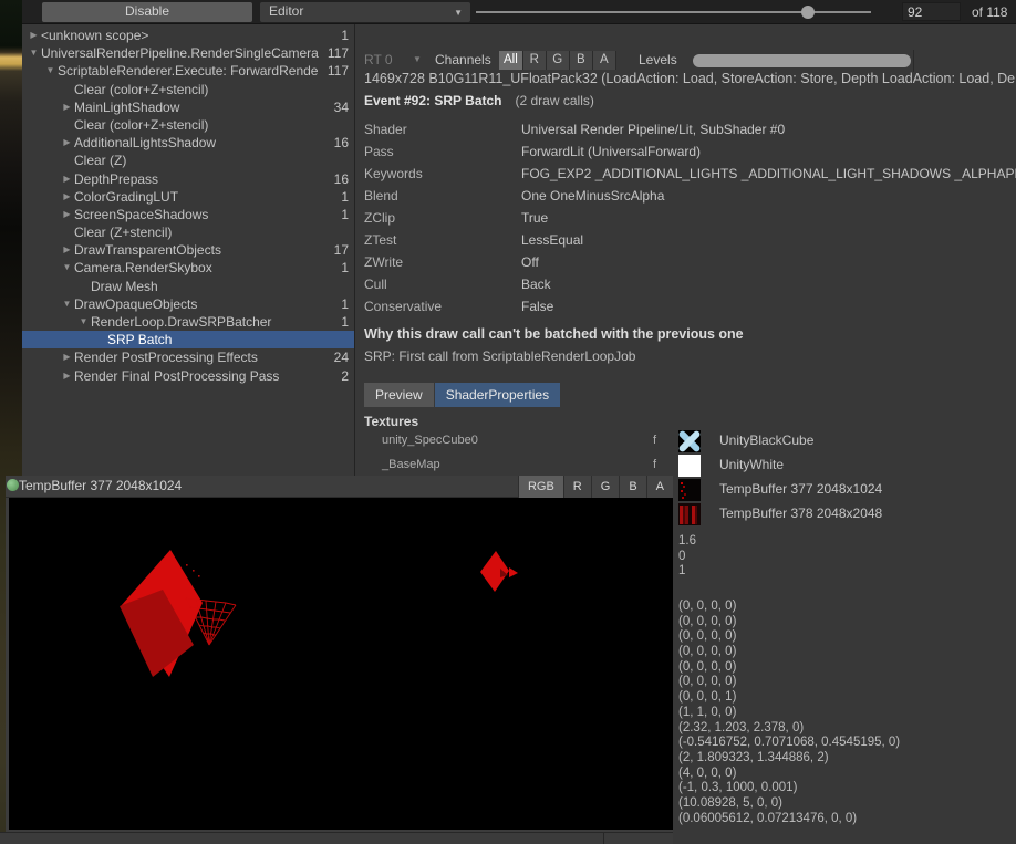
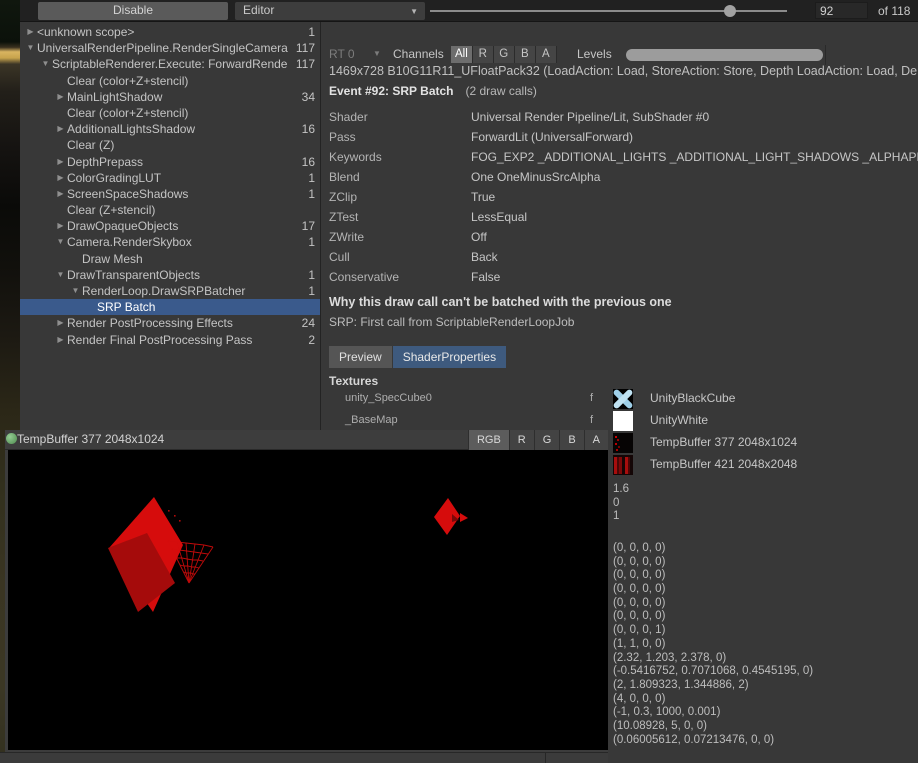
  Disable
  Editor
  ▼
  92
  of 118
  ▶
  <unknown scope>
  1
  ▼
  UniversalRenderPipeline.RenderSingleCamera
  117
  ▼
  ScriptableRenderer.Execute: ForwardRende
  117
  Clear (color+Z+stencil)
  ▶
  MainLightShadow
  34
  Clear (color+Z+stencil)
  ▶
  AdditionalLightsShadow
  16
  Clear (Z)
  ▶
  DepthPrepass
  16
  ▶
  ColorGradingLUT
  1
  ▶
  ScreenSpaceShadows
  1
  Clear (Z+stencil)
  ▶
- DrawTransparentObjects
+ DrawOpaqueObjects
  17
  ▼
  Camera.RenderSkybox
  1
  Draw Mesh
  ▼
- DrawOpaqueObjects
+ DrawTransparentObjects
  1
  ▼
  RenderLoop.DrawSRPBatcher
  1
  SRP Batch
  ▶
  Render PostProcessing Effects
  24
  ▶
  Render Final PostProcessing Pass
  2
  RT 0
  ▼
  Channels
  All
  R
  G
  B
  A
  Levels
  1469x728 B10G11R11_UFloatPack32 (LoadAction: Load, StoreAction: Store, Depth LoadAction: Load, De
  Event #92: SRP Batch (2 draw calls)
  Shader
  Universal Render Pipeline/Lit, SubShader #0
  Pass
  ForwardLit (UniversalForward)
  Keywords
  FOG_EXP2 _ADDITIONAL_LIGHTS _ADDITIONAL_LIGHT_SHADOWS _ALPHAP
  Blend
  One OneMinusSrcAlpha
  ZClip
  True
  ZTest
  LessEqual
  ZWrite
  Off
  Cull
  Back
  Conservative
  False
  Why this draw call can't be batched with the previous one
  SRP: First call from ScriptableRenderLoopJob
  Preview
  ShaderProperties
  Textures
  unity_SpecCube0
  f
  UnityBlackCube
  _BaseMap
  f
  UnityWhite
  TempBuffer 377 2048x1024
- TempBuffer 378 2048x2048
+ TempBuffer 421 2048x2048
  1.6
  0
  1
  (0, 0, 0, 0)
  (0, 0, 0, 0)
  (0, 0, 0, 0)
  (0, 0, 0, 0)
  (0, 0, 0, 0)
  (0, 0, 0, 0)
  (0, 0, 0, 1)
  (1, 1, 0, 0)
  (2.32, 1.203, 2.378, 0)
  (-0.5416752, 0.7071068, 0.4545195, 0)
  (2, 1.809323, 1.344886, 2)
  (4, 0, 0, 0)
  (-1, 0.3, 1000, 0.001)
  (10.08928, 5, 0, 0)
  (0.06005612, 0.07213476, 0, 0)
  TempBuffer 377 2048x1024
  RGB
  R
  G
  B
  A
